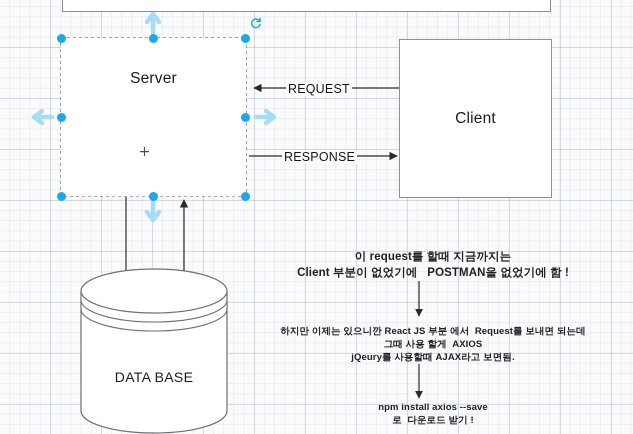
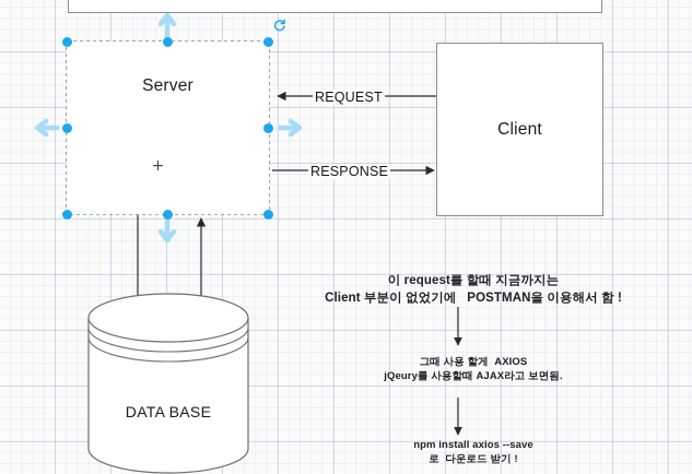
  Server
  +
  Client
  DATA BASE
  REQUEST
  RESPONSE
  이 request를 할때 지금까지는
- Client 부분이 없었기에 POSTMAN을 없었기에 함 !
+ Client 부분이 없었기에 POSTMAN을 이용해서 함 !
- 하지만 이제는 있으니깐 React JS 부분 에서 Request를 보내면 되는데
  그때 사용 할게 AXIOS
  jQeury를 사용할때 AJAX라고 보면됨.
  npm install axios --save
  로 다운로드 받기 !
